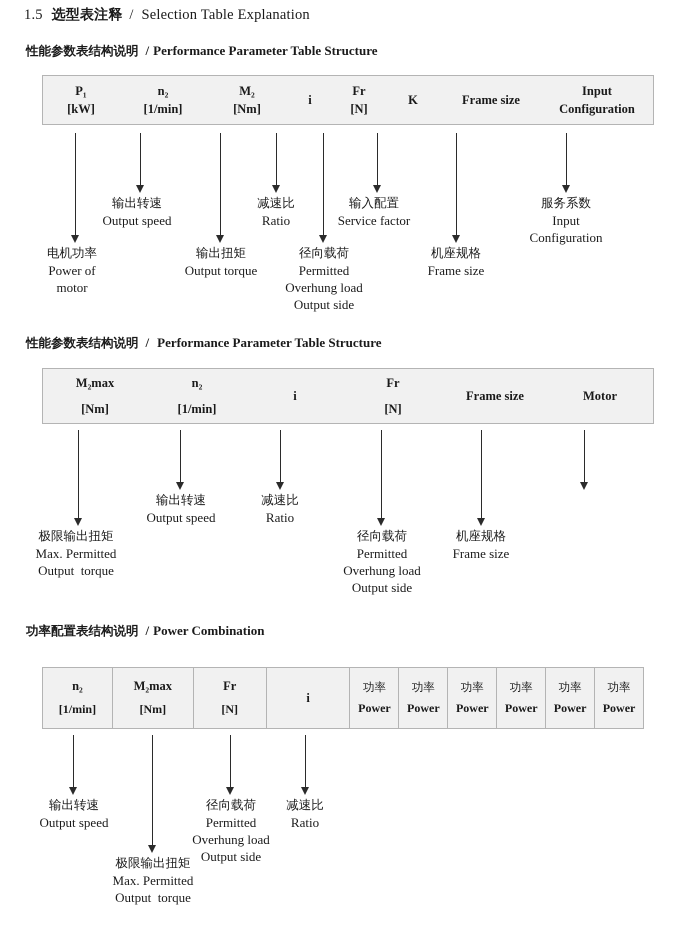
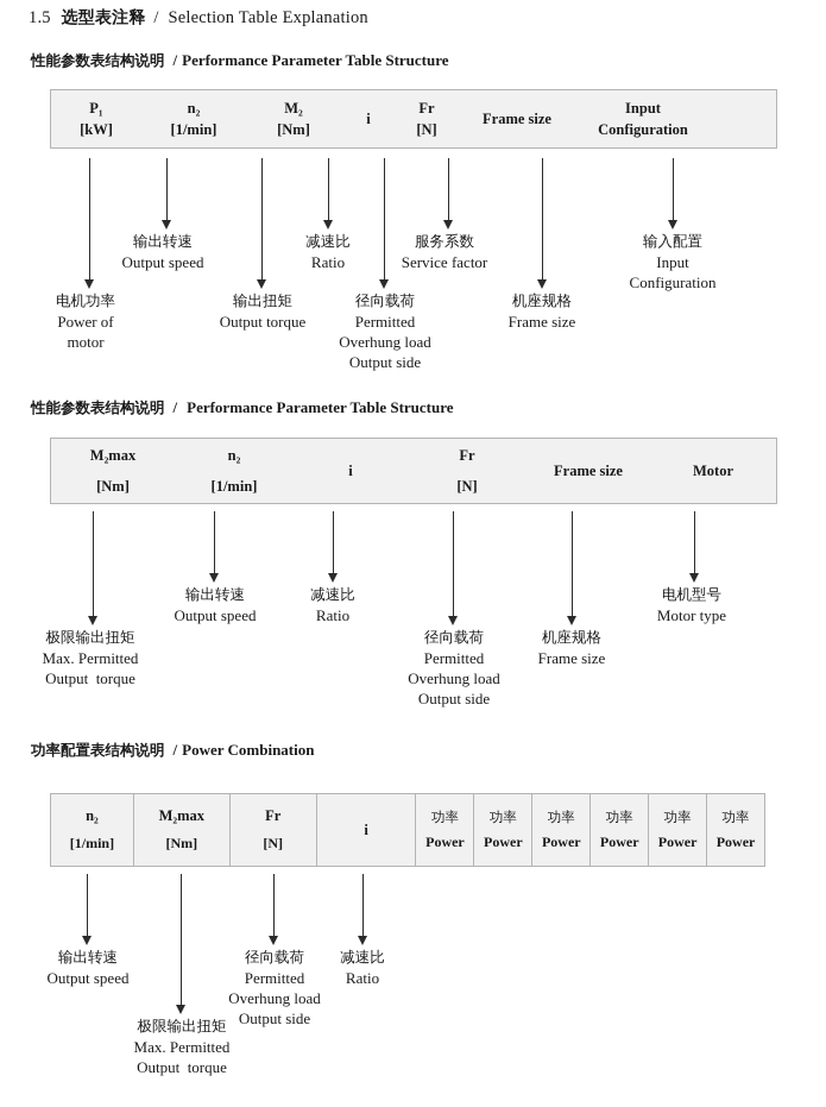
  1.5 选型表注释 / Selection Table Explanation
  性能参数表结构说明 / Performance Parameter Table Structure
  P₁
  [kW]
  n₂
  [1/min]
  M₂
  [Nm]
  i
  Fr
  [N]
- K
  Frame size
  Input
  Configuration
  电机功率
  Power of
  motor
  输出转速
  Output speed
  输出扭矩
  Output torque
  减速比
  Ratio
  径向载荷
  Permitted
  Overhung load
  Output side
- 输入配置
+ 服务系数
  Service factor
  机座规格
  Frame size
- 服务系数
+ 输入配置
  Input
  Configuration
  性能参数表结构说明 / Performance Parameter Table Structure
  M₂max
  [Nm]
  n₂
  [1/min]
  i
  Fr
  [N]
  Frame size
  Motor
  极限输出扭矩
  Max. Permitted
  Output torque
  输出转速
  Output speed
  减速比
  Ratio
  径向载荷
  Permitted
  Overhung load
  Output side
  机座规格
  Frame size
+ 电机型号
+ Motor type
  功率配置表结构说明 / Power Combination
  n₂
  [1/min]
  M₂max
  [Nm]
  Fr
  [N]
  i
  功率
  Power
  功率
  Power
  功率
  Power
  功率
  Power
  功率
  Power
  功率
  Power
  输出转速
  Output speed
  极限输出扭矩
  Max. Permitted
  Output torque
  径向载荷
  Permitted
  Overhung load
  Output side
  减速比
  Ratio
